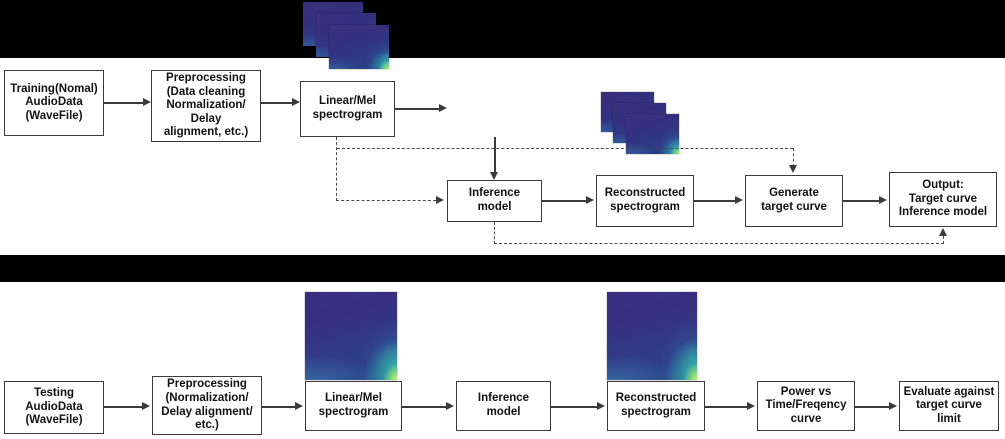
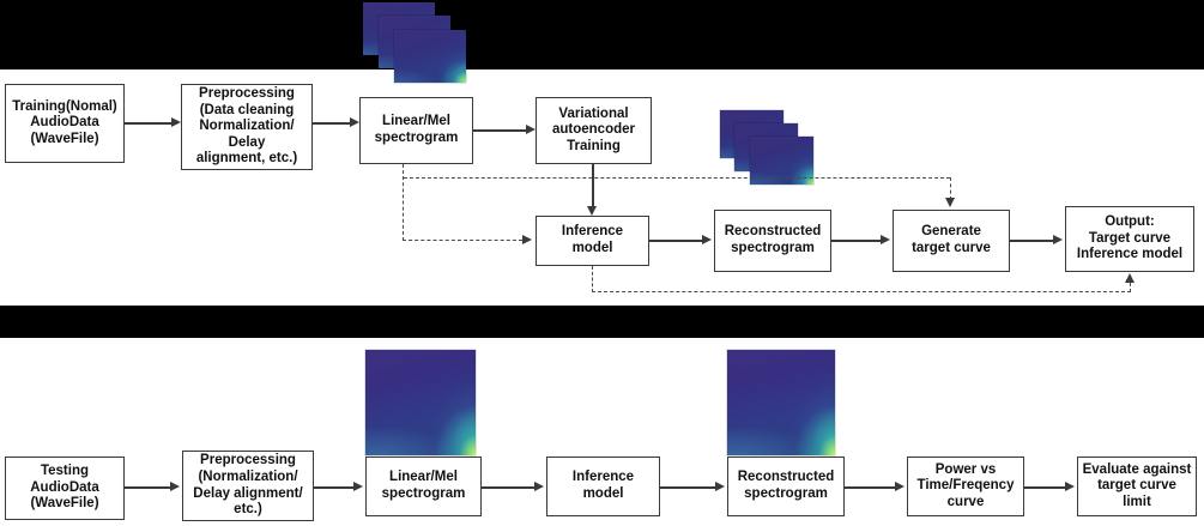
  Training(Nomal)
  AudioData
  (WaveFile)
  Preprocessing
  (Data cleaning
  Normalization/
  Delay
  alignment, etc.)
  Linear/Mel
  spectrogram
+ Variational
+ autoencoder
+ Training
  Inference model
  Reconstructed
  spectrogram
  Generate
  target curve
  Output:
  Target curve
  Inference model
  Testing
  AudioData
  (WaveFile)
  Preprocessing
  (Normalization/
  Delay alignment/
  etc.)
  Linear/Mel
  spectrogram
  Inference model
  Reconstructed
  spectrogram
  Power vs
  Time/Freqency
  curve
  Evaluate against
  target curve limit
